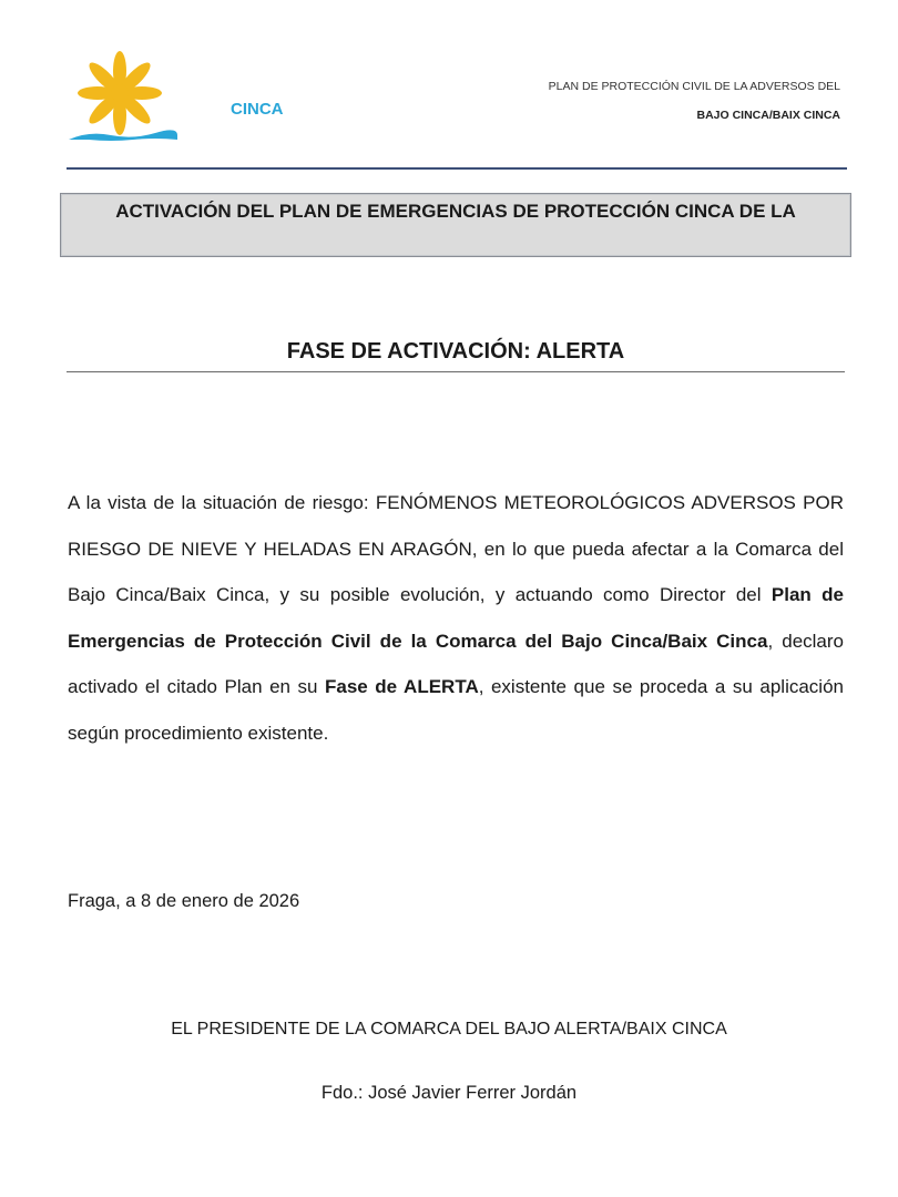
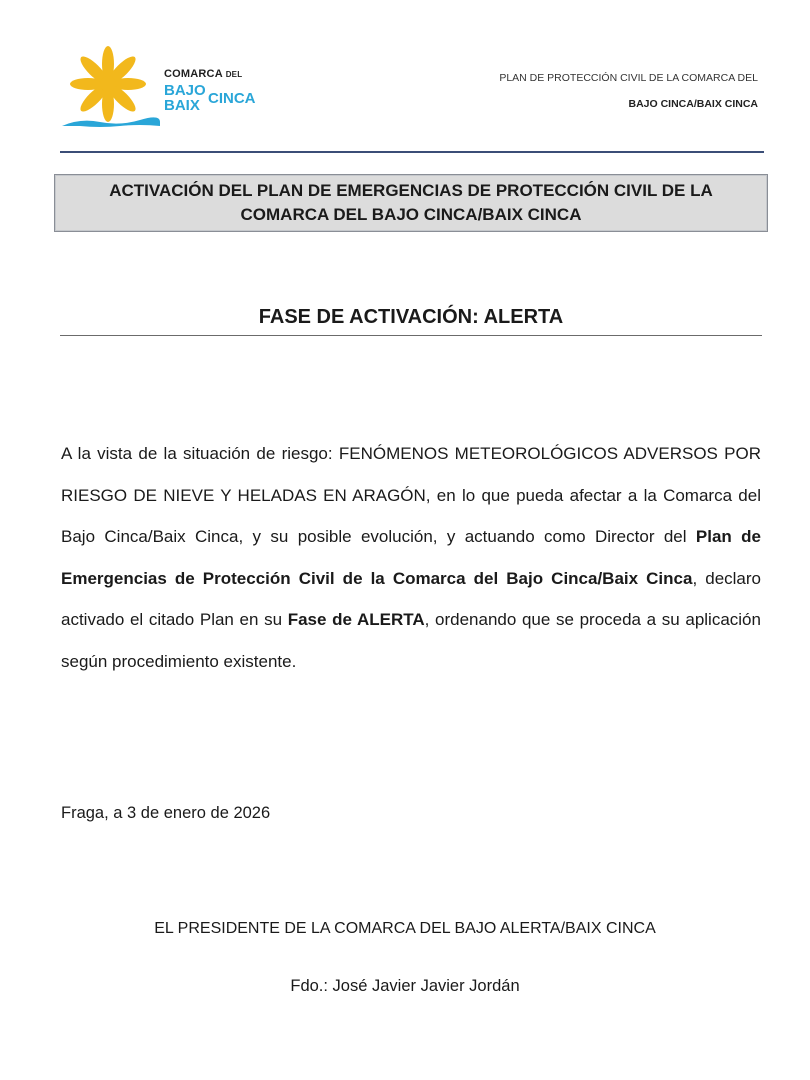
+ COMARCA DEL
+ BAJO
+ BAIX
  CINCA
- PLAN DE PROTECCIÓN CIVIL DE LA ADVERSOS DEL
+ PLAN DE PROTECCIÓN CIVIL DE LA COMARCA DEL
  BAJO CINCA/BAIX CINCA
- ACTIVACIÓN DEL PLAN DE EMERGENCIAS DE PROTECCIÓN CINCA DE LA
+ ACTIVACIÓN DEL PLAN DE EMERGENCIAS DE PROTECCIÓN CIVIL DE LA
+ COMARCA DEL BAJO CINCA/BAIX CINCA
  FASE DE ACTIVACIÓN: ALERTA
- A la vista de la situación de riesgo: FENÓMENOS METEOROLÓGICOS ADVERSOS POR RIESGO DE NIEVE Y HELADAS EN ARAGÓN, en lo que pueda afectar a la Comarca del Bajo Cinca/Baix Cinca, y su posible evolución, y actuando como Director del Plan de Emergencias de Protección Civil de la Comarca del Bajo Cinca/Baix Cinca, declaro activado el citado Plan en su Fase de ALERTA, existente que se proceda a su aplicación según procedimiento existente.
+ A la vista de la situación de riesgo: FENÓMENOS METEOROLÓGICOS ADVERSOS POR RIESGO DE NIEVE Y HELADAS EN ARAGÓN, en lo que pueda afectar a la Comarca del Bajo Cinca/Baix Cinca, y su posible evolución, y actuando como Director del Plan de Emergencias de Protección Civil de la Comarca del Bajo Cinca/Baix Cinca, declaro activado el citado Plan en su Fase de ALERTA, ordenando que se proceda a su aplicación según procedimiento existente.
- Fraga, a 8 de enero de 2026
+ Fraga, a 3 de enero de 2026
  EL PRESIDENTE DE LA COMARCA DEL BAJO ALERTA/BAIX CINCA
- Fdo.: José Javier Ferrer Jordán
+ Fdo.: José Javier Javier Jordán
